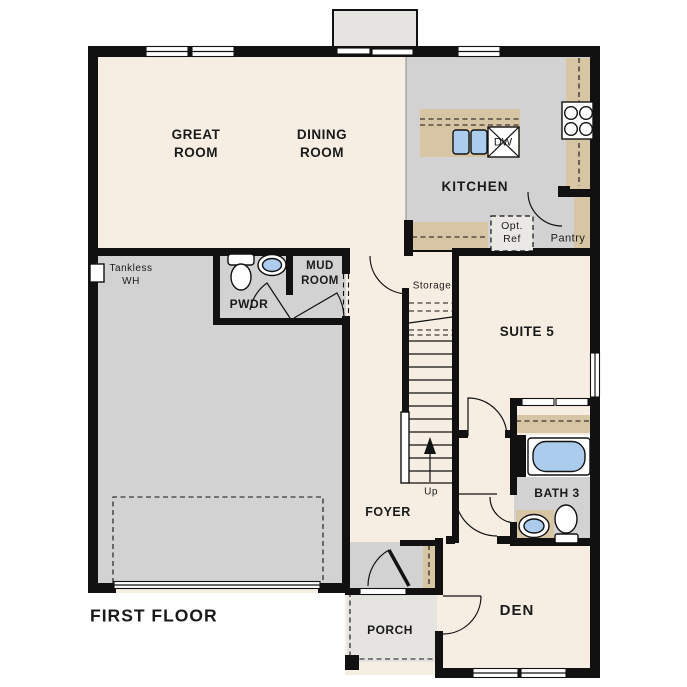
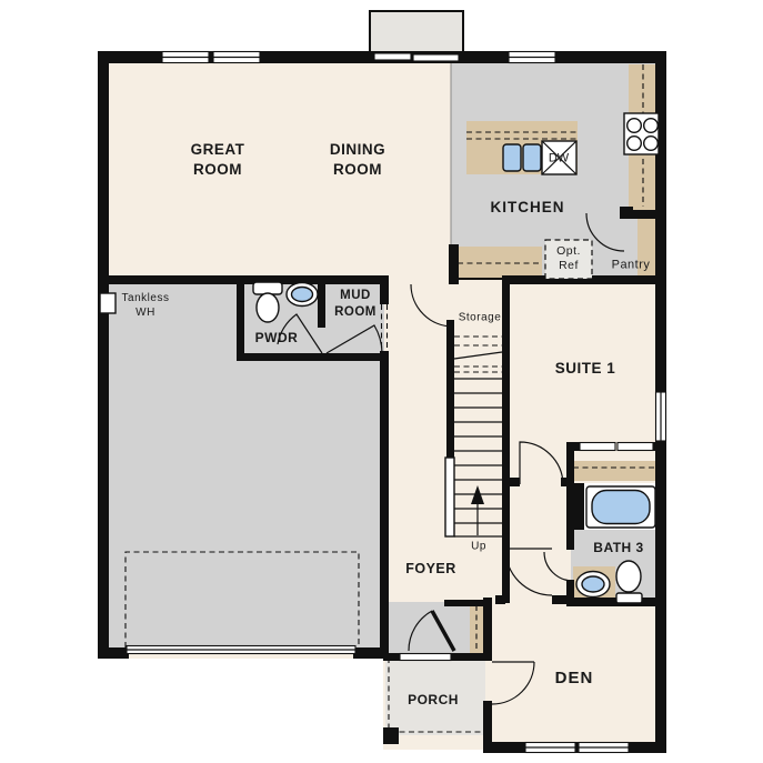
  GREAT
  ROOM
  DINING
  ROOM
  KITCHEN
  Pantry
  Opt.
  Ref
  DW
  MUD
  ROOM
  PWDR
  Tankless
  WH
  Storage
  Up
  FOYER
- SUITE 5
+ SUITE 1
  BATH 3
  DEN
  PORCH
- FIRST FLOOR
